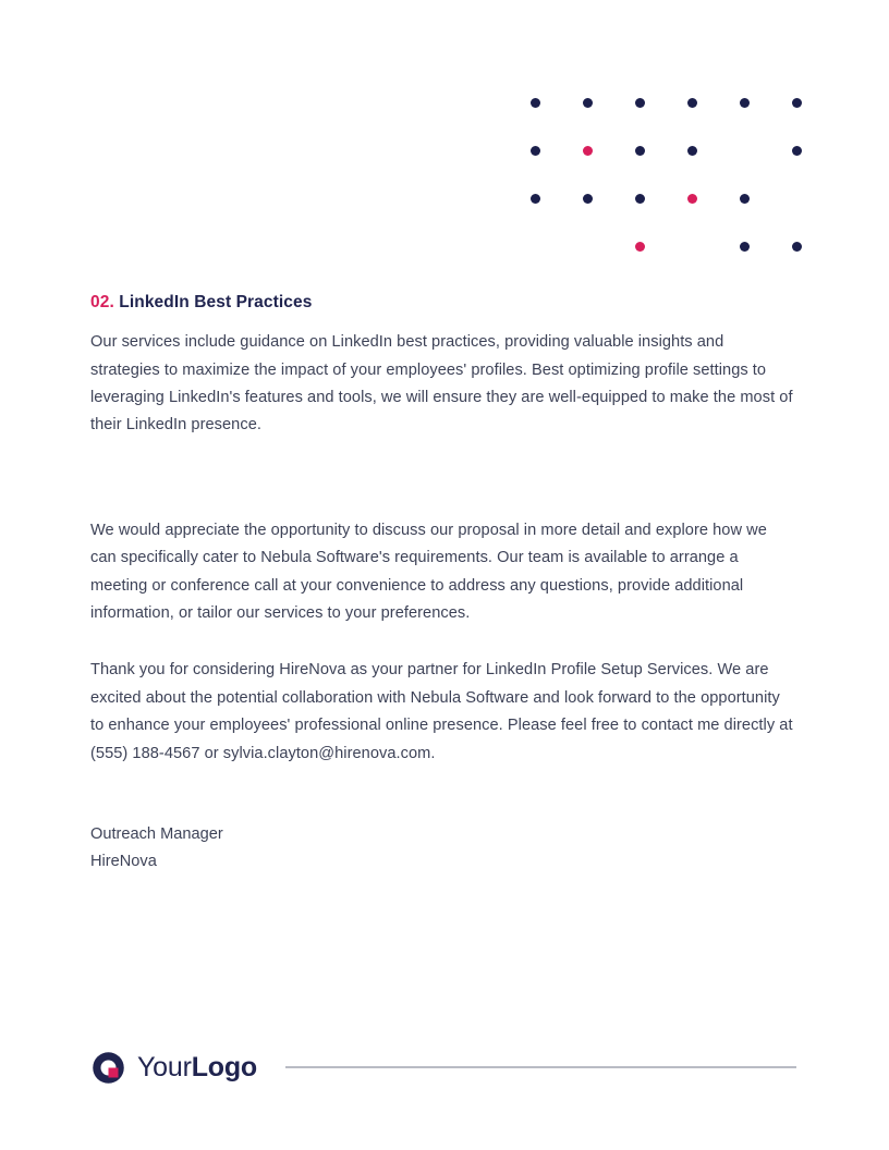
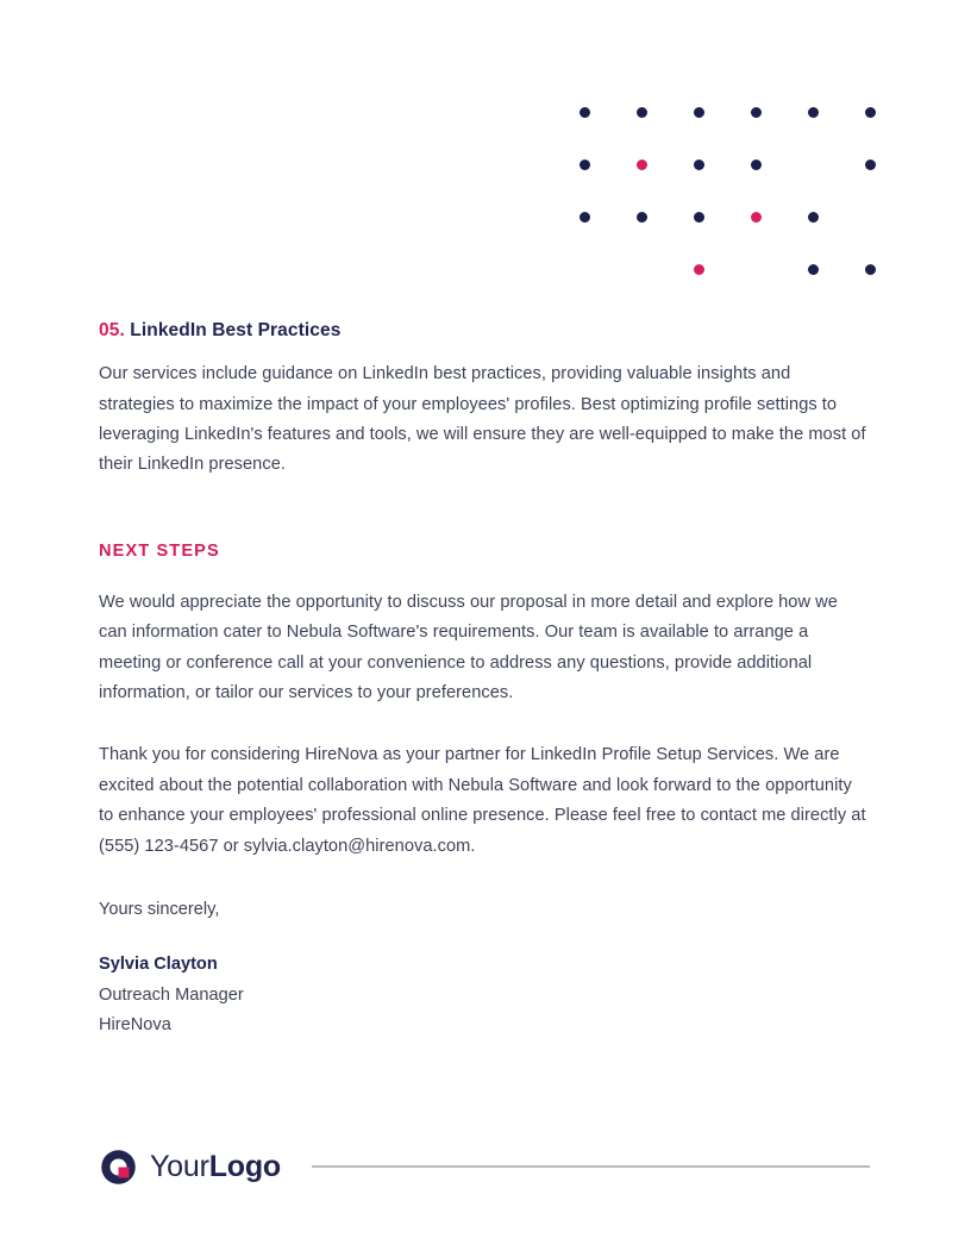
- 02. LinkedIn Best Practices
+ 05. LinkedIn Best Practices
  Our services include guidance on LinkedIn best practices, providing valuable insights and strategies to maximize the impact of your employees' profiles. Best optimizing profile settings to leveraging LinkedIn's features and tools, we will ensure they are well-equipped to make the most of their LinkedIn presence.
+ NEXT STEPS
- We would appreciate the opportunity to discuss our proposal in more detail and explore how we can specifically cater to Nebula Software's requirements. Our team is available to arrange a meeting or conference call at your convenience to address any questions, provide additional information, or tailor our services to your preferences.
+ We would appreciate the opportunity to discuss our proposal in more detail and explore how we can information cater to Nebula Software's requirements. Our team is available to arrange a meeting or conference call at your convenience to address any questions, provide additional information, or tailor our services to your preferences.
- Thank you for considering HireNova as your partner for LinkedIn Profile Setup Services. We are excited about the potential collaboration with Nebula Software and look forward to the opportunity to enhance your employees' professional online presence. Please feel free to contact me directly at (555) 188-4567 or sylvia.clayton@hirenova.com.
+ Thank you for considering HireNova as your partner for LinkedIn Profile Setup Services. We are excited about the potential collaboration with Nebula Software and look forward to the opportunity to enhance your employees' professional online presence. Please feel free to contact me directly at (555) 123-4567 or sylvia.clayton@hirenova.com.
+ Yours sincerely,
+ Sylvia Clayton
  Outreach Manager
  HireNova
  YourLogo
